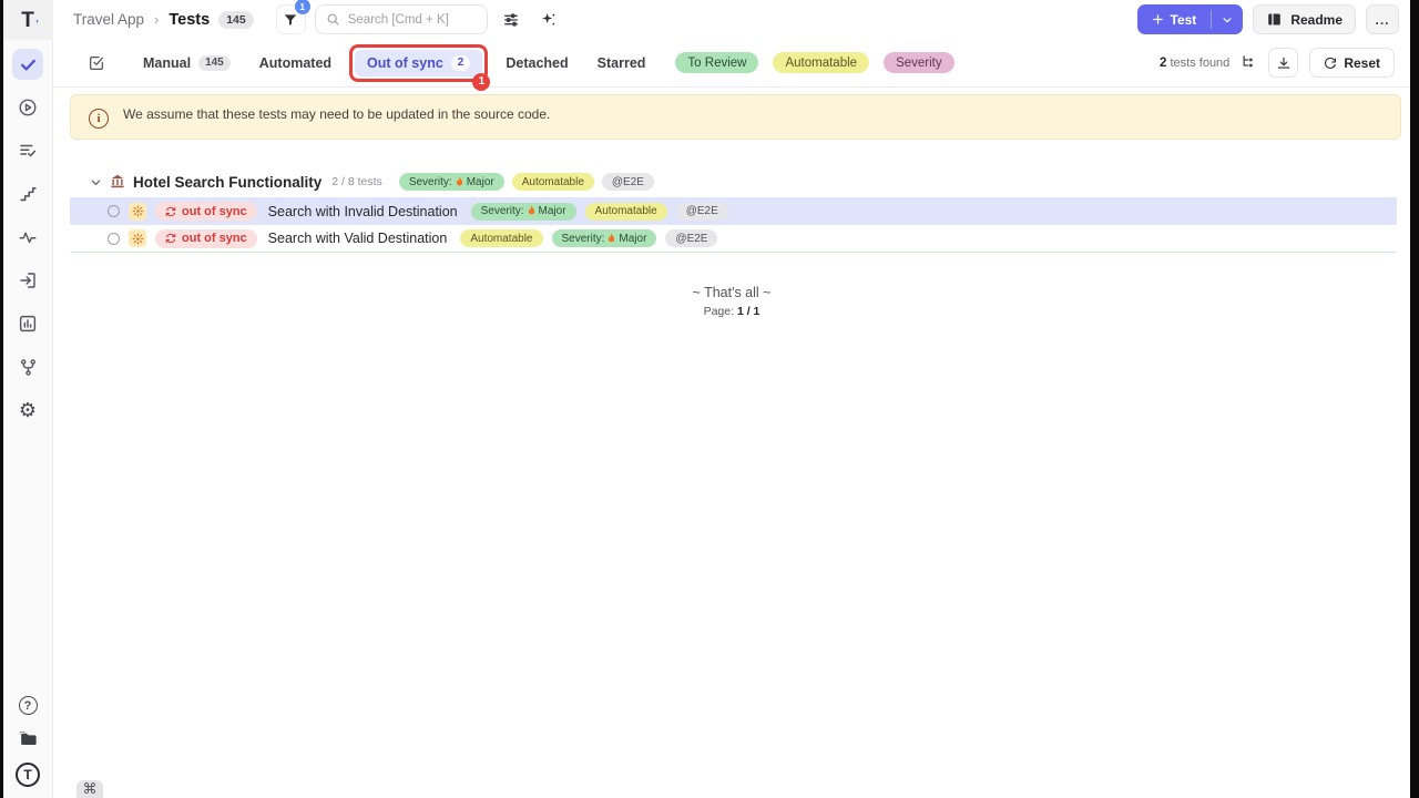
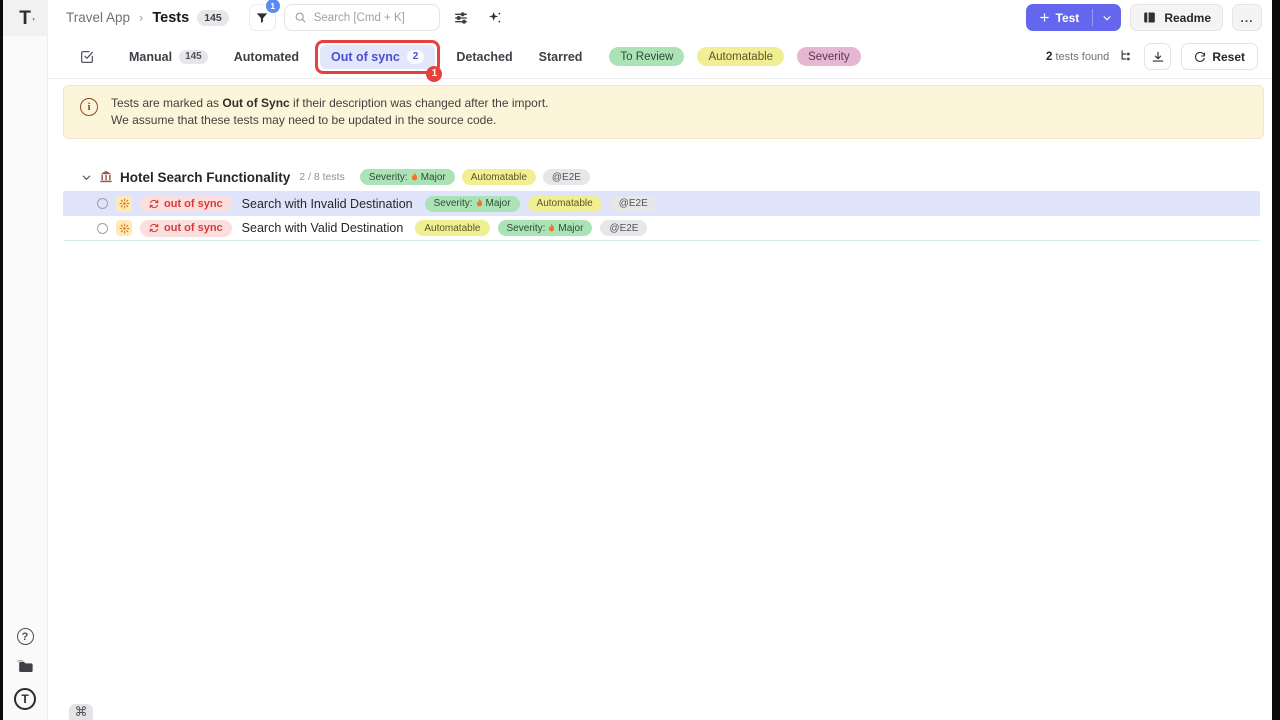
  T
  '
- ⚙
  ?
  T
  Travel App
  ›
  Tests
  145
  1
  Search [Cmd + K]
  Test
  Readme
  ...
  Manual
  145
  Automated
  Out of sync
  2
  1
  Detached
  Starred
  To Review
  Automatable
  Severity
  2 tests found
  Reset
  i
+ Tests are marked as Out of Sync if their description was changed after the import.
  We assume that these tests may need to be updated in the source code.
  Hotel Search Functionality
  2 / 8 tests
  Severity:
  Major
  Automatable
  @E2E
  out of sync
  Search with Invalid Destination
  Severity:
  Major
  Automatable
  @E2E
  out of sync
  Search with Valid Destination
  Automatable
  Severity:
  Major
  @E2E
- ~ That's all ~
- Page: 1 / 1
  ⌘
